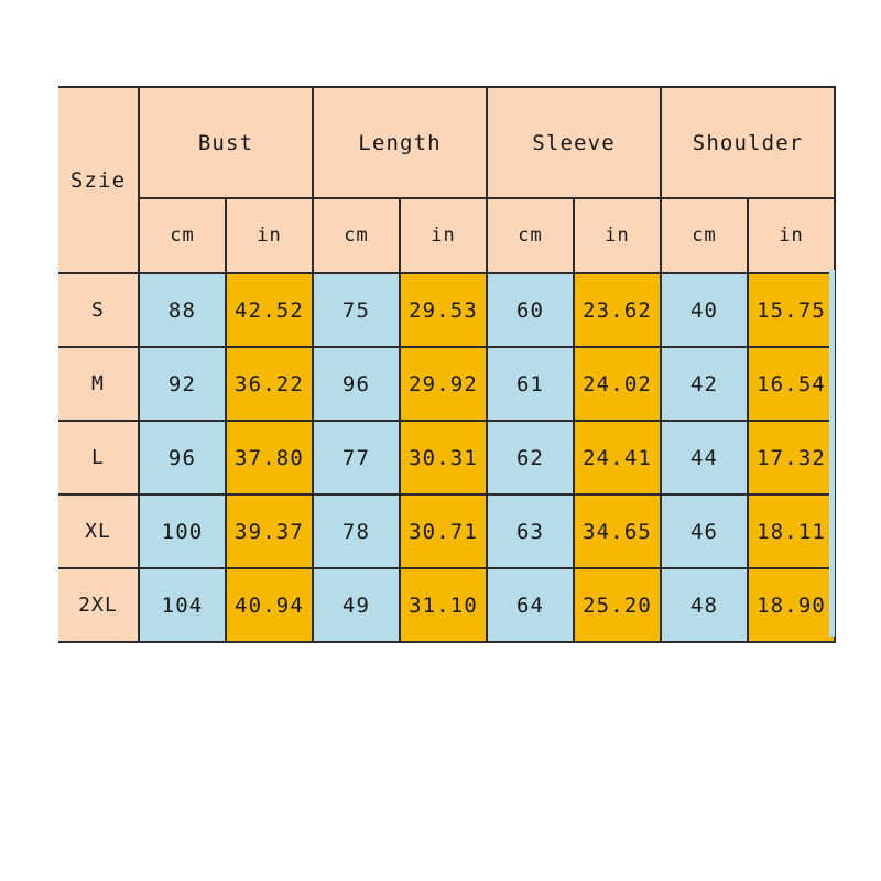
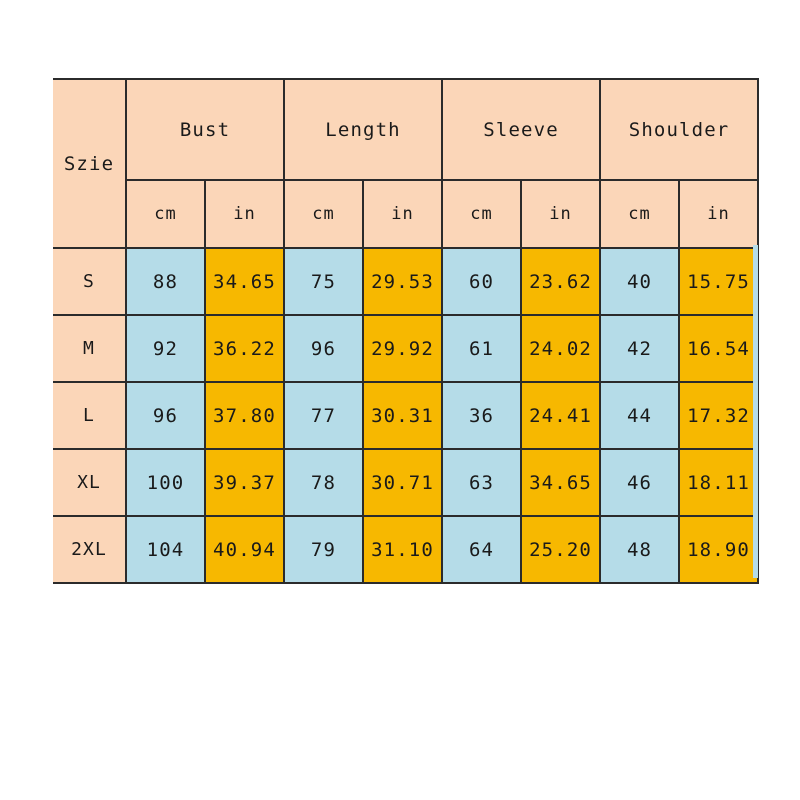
  Szie	Bust	Length	Sleeve	Shoulder
  cm	in	cm	in	cm	in	cm	in
- S	88	42.52	75	29.53	60	23.62	40	15.75
+ S	88	34.65	75	29.53	60	23.62	40	15.75
  M	92	36.22	96	29.92	61	24.02	42	16.54
- L	96	37.80	77	30.31	62	24.41	44	17.32
+ L	96	37.80	77	30.31	36	24.41	44	17.32
  XL	100	39.37	78	30.71	63	34.65	46	18.11
- 2XL	104	40.94	49	31.10	64	25.20	48	18.90
+ 2XL	104	40.94	79	31.10	64	25.20	48	18.90
